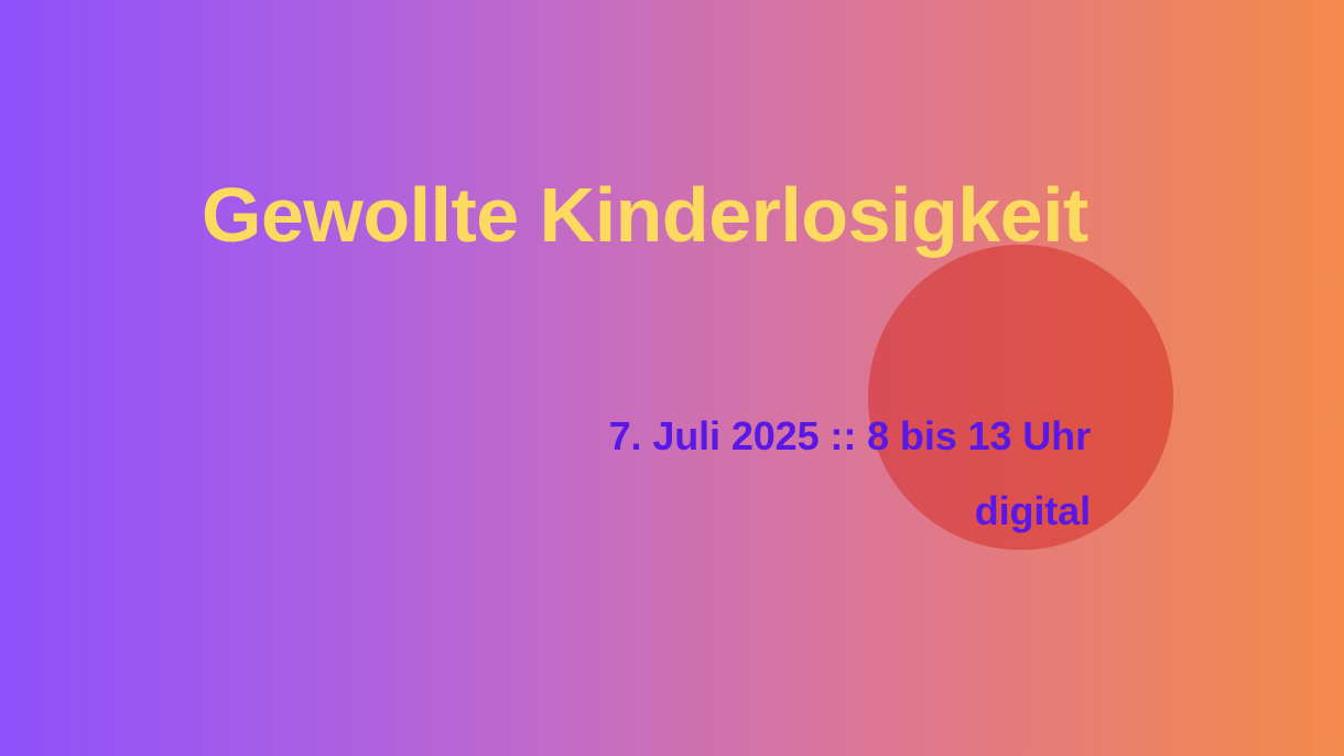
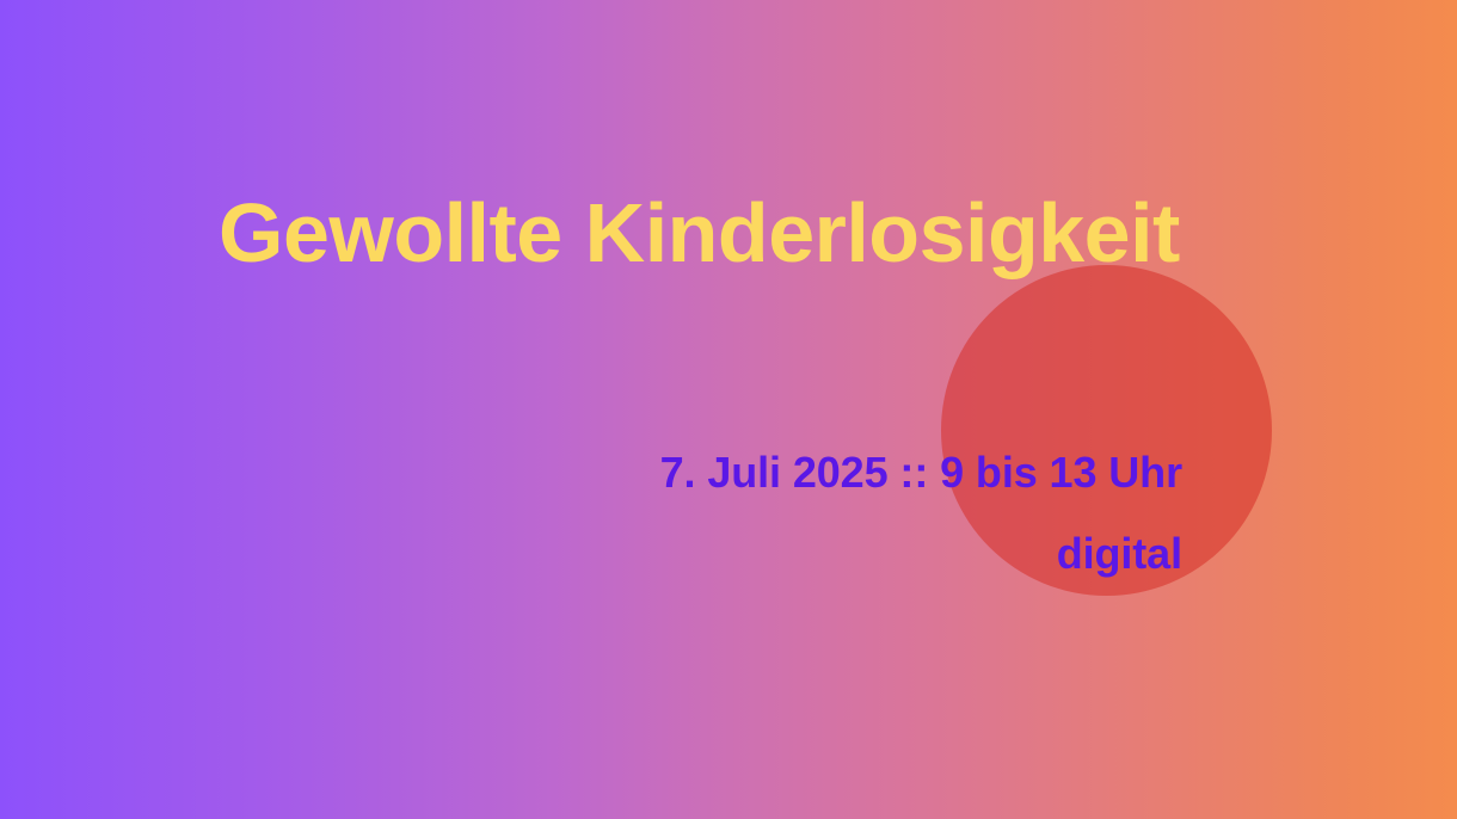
  Gewollte Kinderlosigkeit
- 7. Juli 2025 :: 8 bis 13 Uhr
+ 7. Juli 2025 :: 9 bis 13 Uhr
  digital
